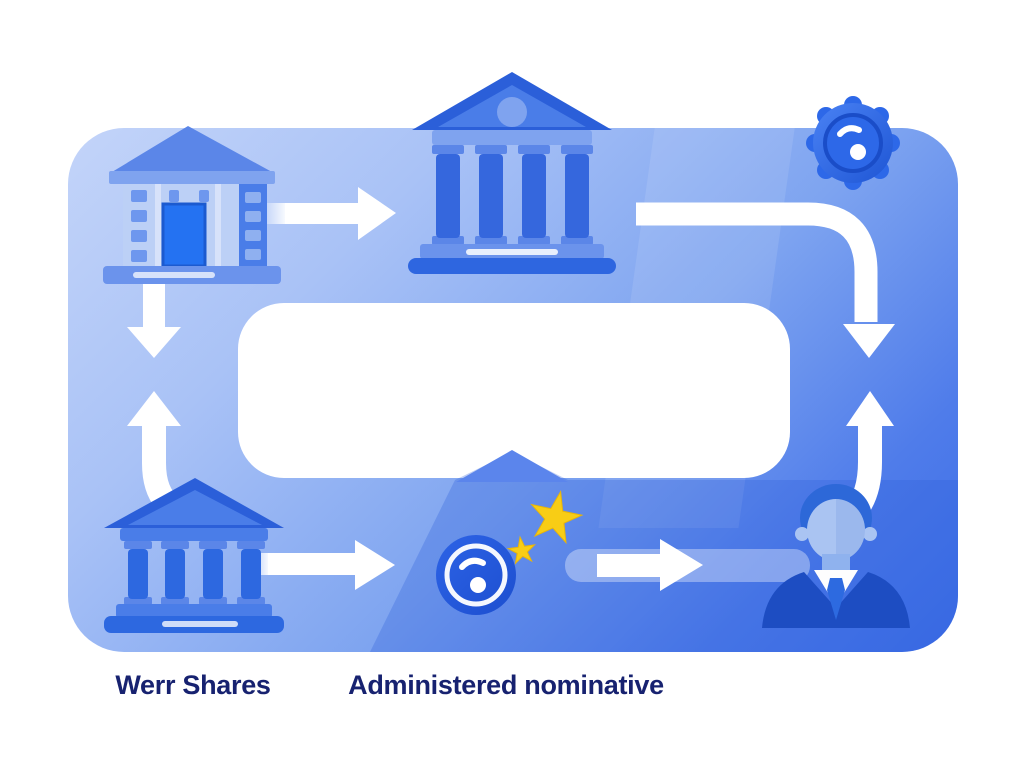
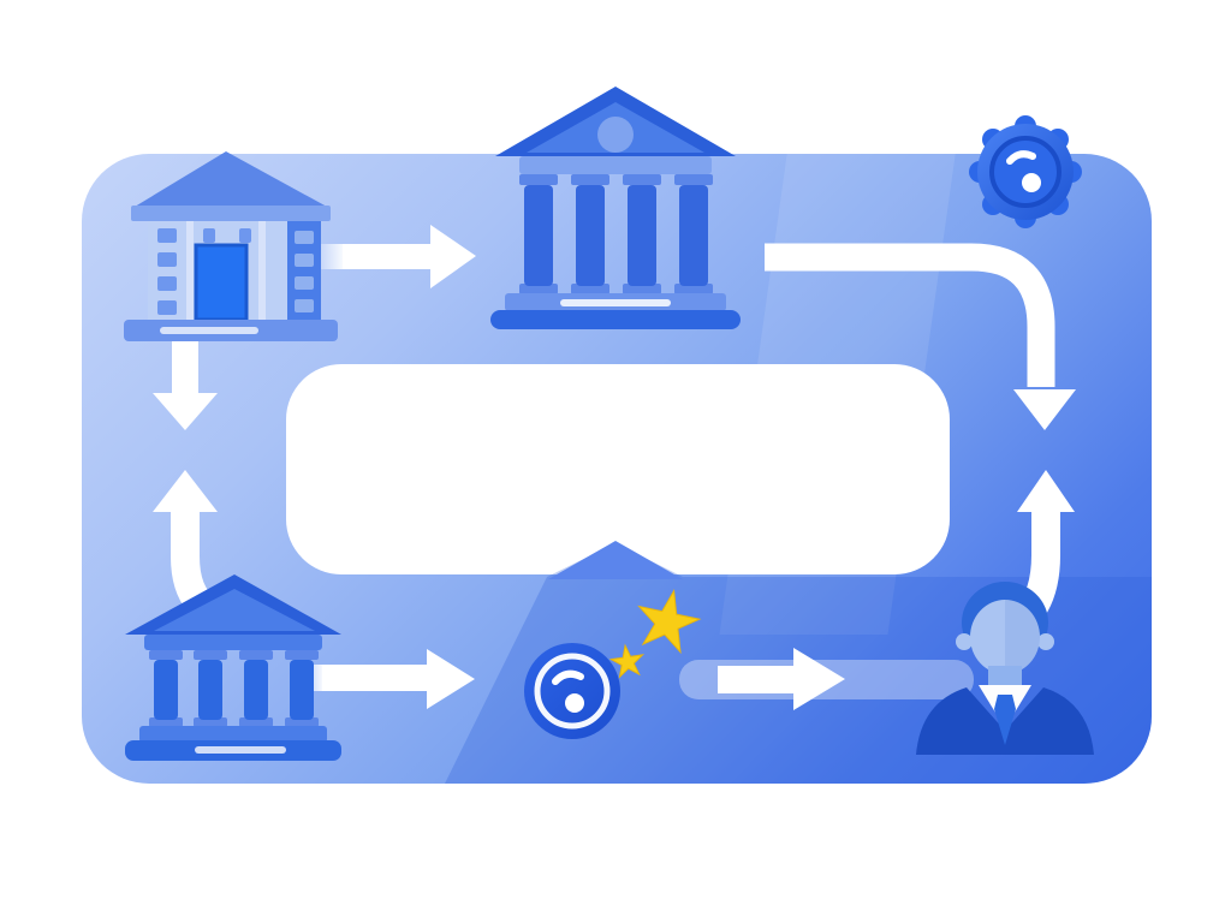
- Werr Shares
- Administered nominative
